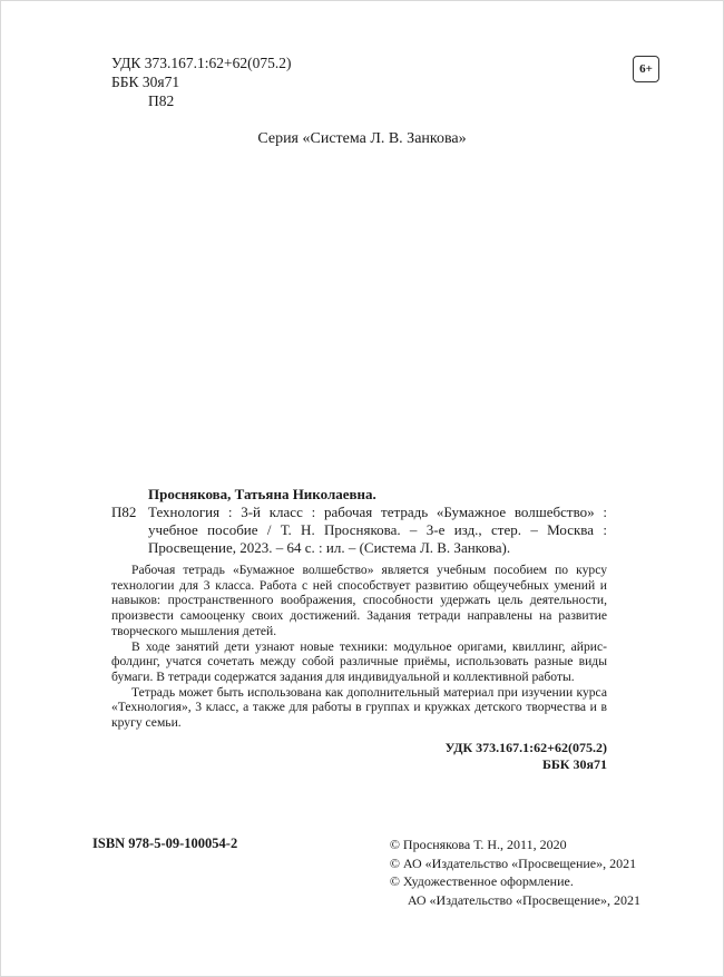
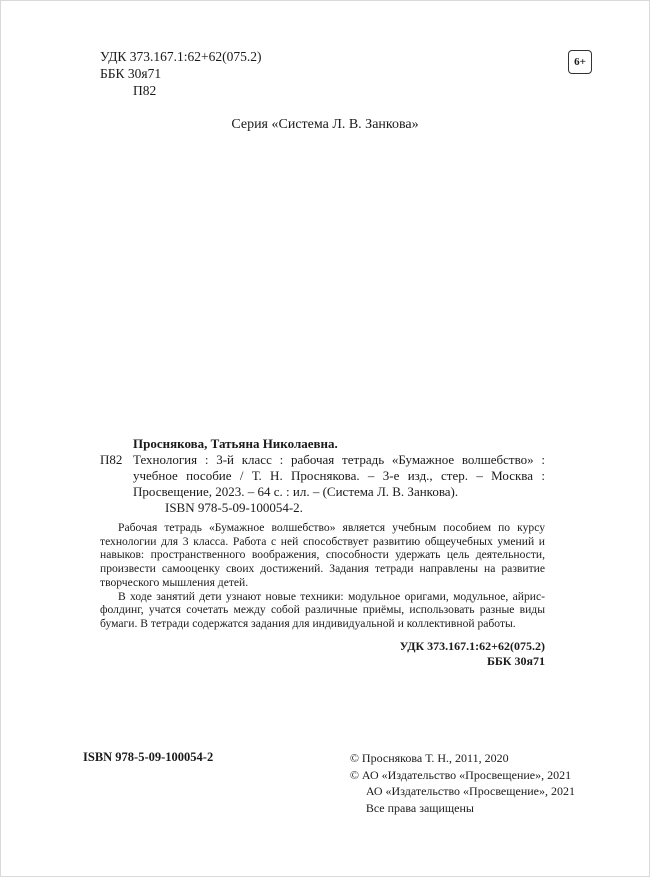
  УДК 373.167.1:62+62(075.2)
  ББК 30я71
  П82
  6+
  Серия «Система Л. В. Занкова»
  Проснякова, Татьяна Николаевна.
  П82
  Технология : 3-й класс : рабочая тетрадь «Бумажное волшебство» : учебное пособие / Т. Н. Проснякова. – 3-е изд., стер. – Москва : Просвещение, 2023. – 64 с. : ил. – (Система Л. В. Занкова).
+ ISBN 978-5-09-100054-2.
  Рабочая тетрадь «Бумажное волшебство» является учебным пособием по курсу технологии для 3 класса. Работа с ней способствует развитию общеучебных умений и навыков: пространственного воображения, способности удержать цель деятельности, произвести самооценку своих достижений. Задания тетради направлены на развитие творческого мышления детей.
- В ходе занятий дети узнают новые техники: модульное оригами, квиллинг, айрис-фолдинг, учатся сочетать между собой различные приёмы, использовать разные виды бумаги. В тетради содержатся задания для индивидуальной и коллективной работы.
+ В ходе занятий дети узнают новые техники: модульное оригами, модульное, айрис-фолдинг, учатся сочетать между собой различные приёмы, использовать разные виды бумаги. В тетради содержатся задания для индивидуальной и коллективной работы.
- Тетрадь может быть использована как дополнительный материал при изучении курса «Технология», 3 класс, а также для работы в группах и кружках детского творчества и в кругу семьи.
  УДК 373.167.1:62+62(075.2)
  ББК 30я71
  ISBN 978-5-09-100054-2
  © Проснякова Т. Н., 2011, 2020
  © АО «Издательство «Просвещение», 2021
- © Художественное оформление.
  АО «Издательство «Просвещение», 2021
+ Все права защищены
